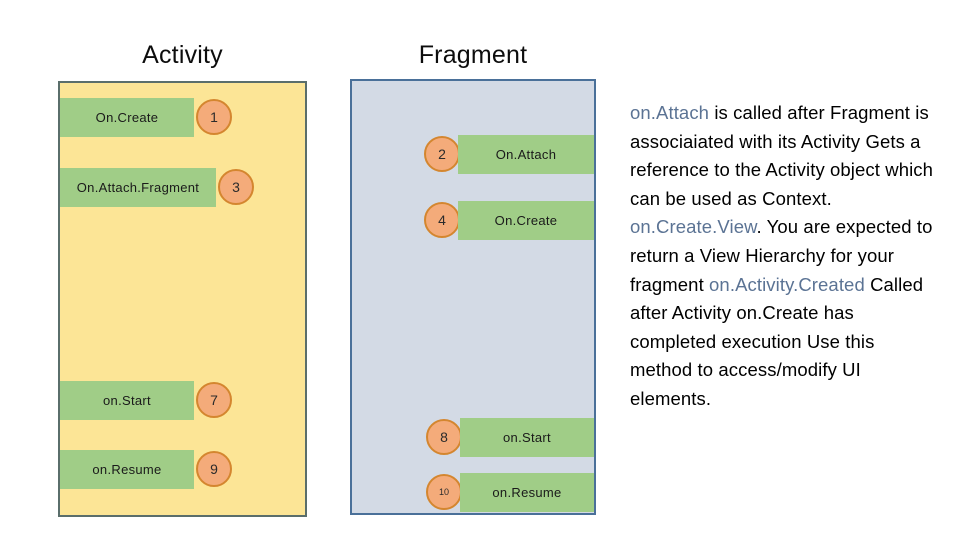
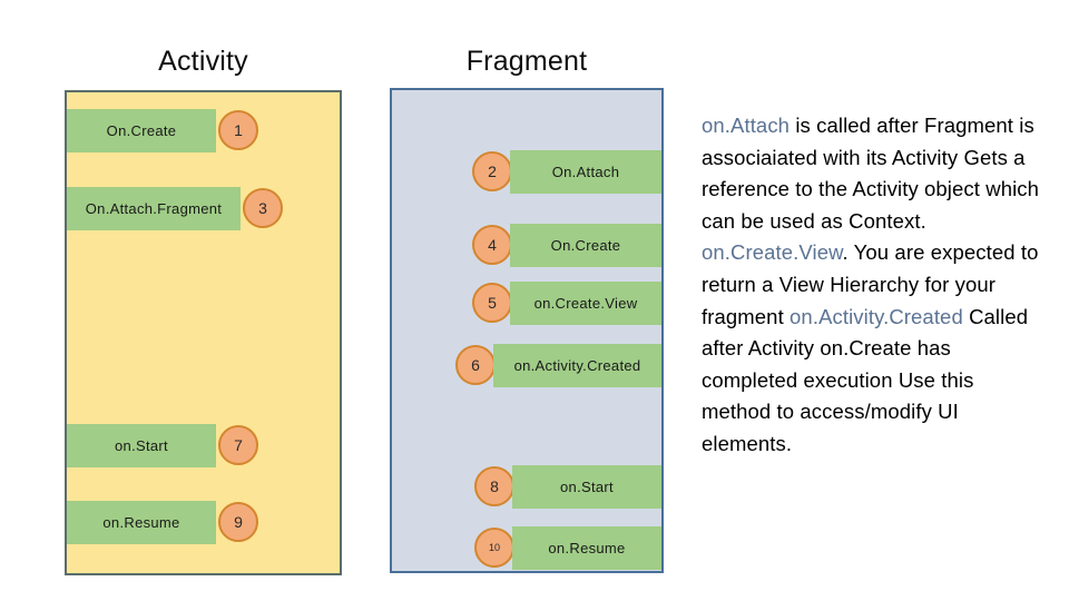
  Activity
  Fragment
  On.Create
  1
  On.Attach.Fragment
  3
  on.Start
  7
  on.Resume
  9
  2
  On.Attach
  4
  On.Create
+ 5
+ on.Create.View
+ 6
+ on.Activity.Created
  8
  on.Start
  10
  on.Resume
  on.Attach is called after Fragment is associaiated with its Activity Gets a reference to the Activity object which can be used as Context. on.Create.View. You are expected to return a View Hierarchy for your fragment on.Activity.Created Called after Activity on.Create has completed execution Use this method to access/modify UI elements.
